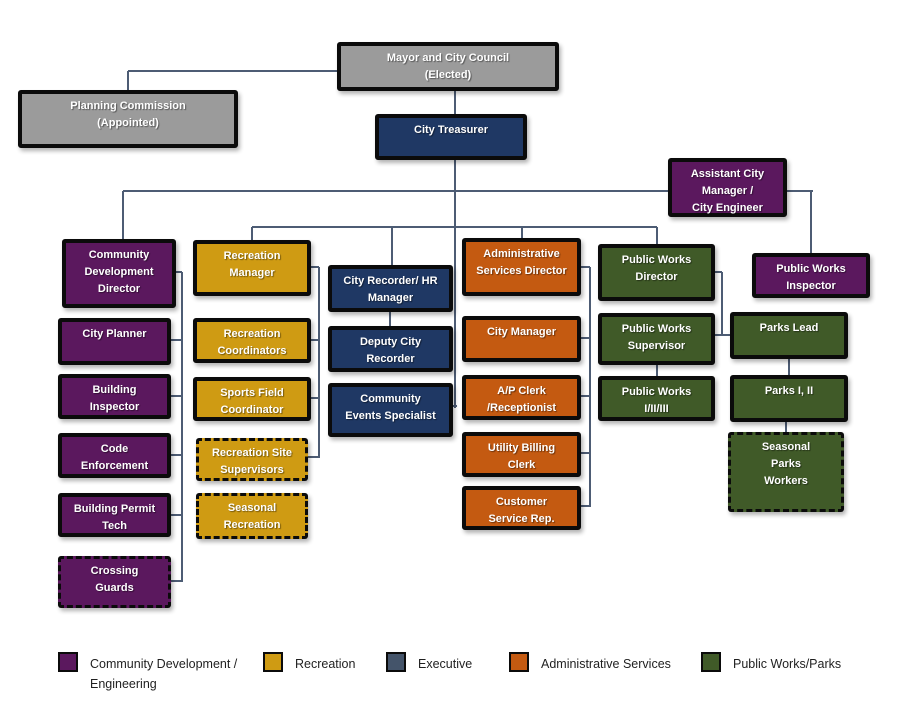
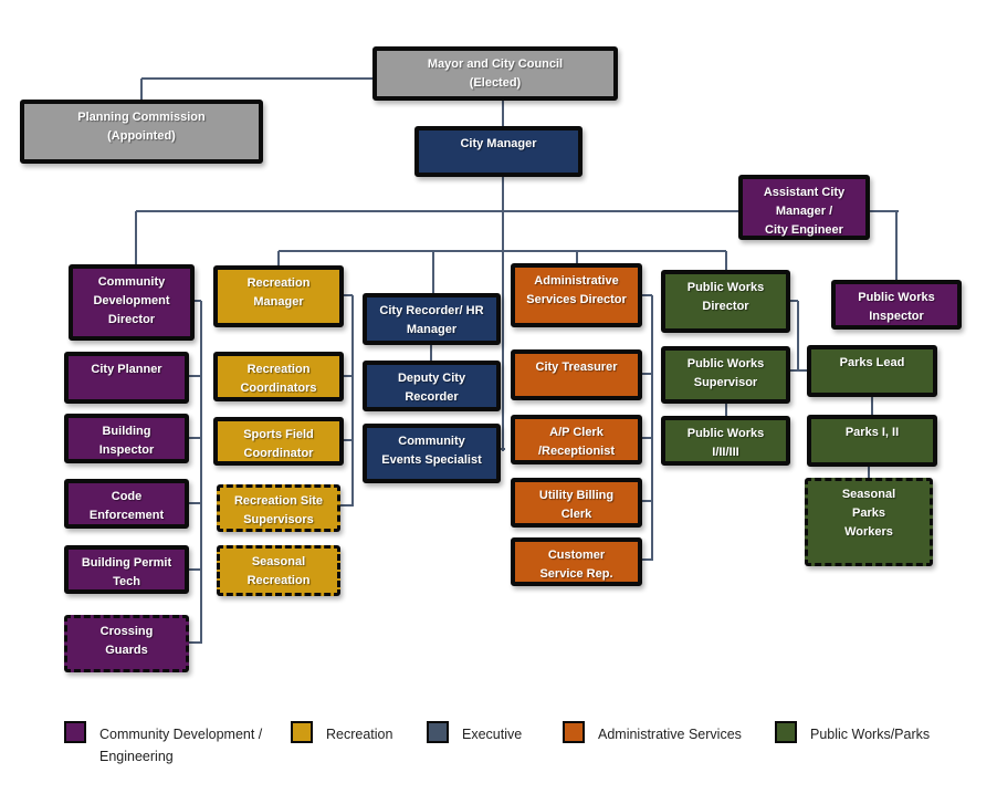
  Mayor and City Council
  (Elected)
  Planning Commission
  (Appointed)
- City Treasurer
+ City Manager
  Assistant City
  Manager /
  City Engineer
  Community
  Development
  Director
  City Planner
  Building
  Inspector
  Code
  Enforcement
  Building Permit
  Tech
  Crossing
  Guards
  Recreation
  Manager
  Recreation
  Coordinators
  Sports Field
  Coordinator
  Recreation Site
  Supervisors
  Seasonal
  Recreation
  City Recorder/ HR
  Manager
  Deputy City
  Recorder
  Community
  Events Specialist
  Administrative
  Services Director
- City Manager
+ City Treasurer
  A/P Clerk
  /Receptionist
  Utility Billing
  Clerk
  Customer
  Service Rep.
  Public Works
  Director
  Public Works
  Supervisor
  Public Works
  I/II/III
  Public Works
  Inspector
  Parks Lead
  Parks I, II
  Seasonal
  Parks
  Workers
  Community Development /
  Engineering
  Recreation
  Executive
  Administrative Services
  Public Works/Parks
